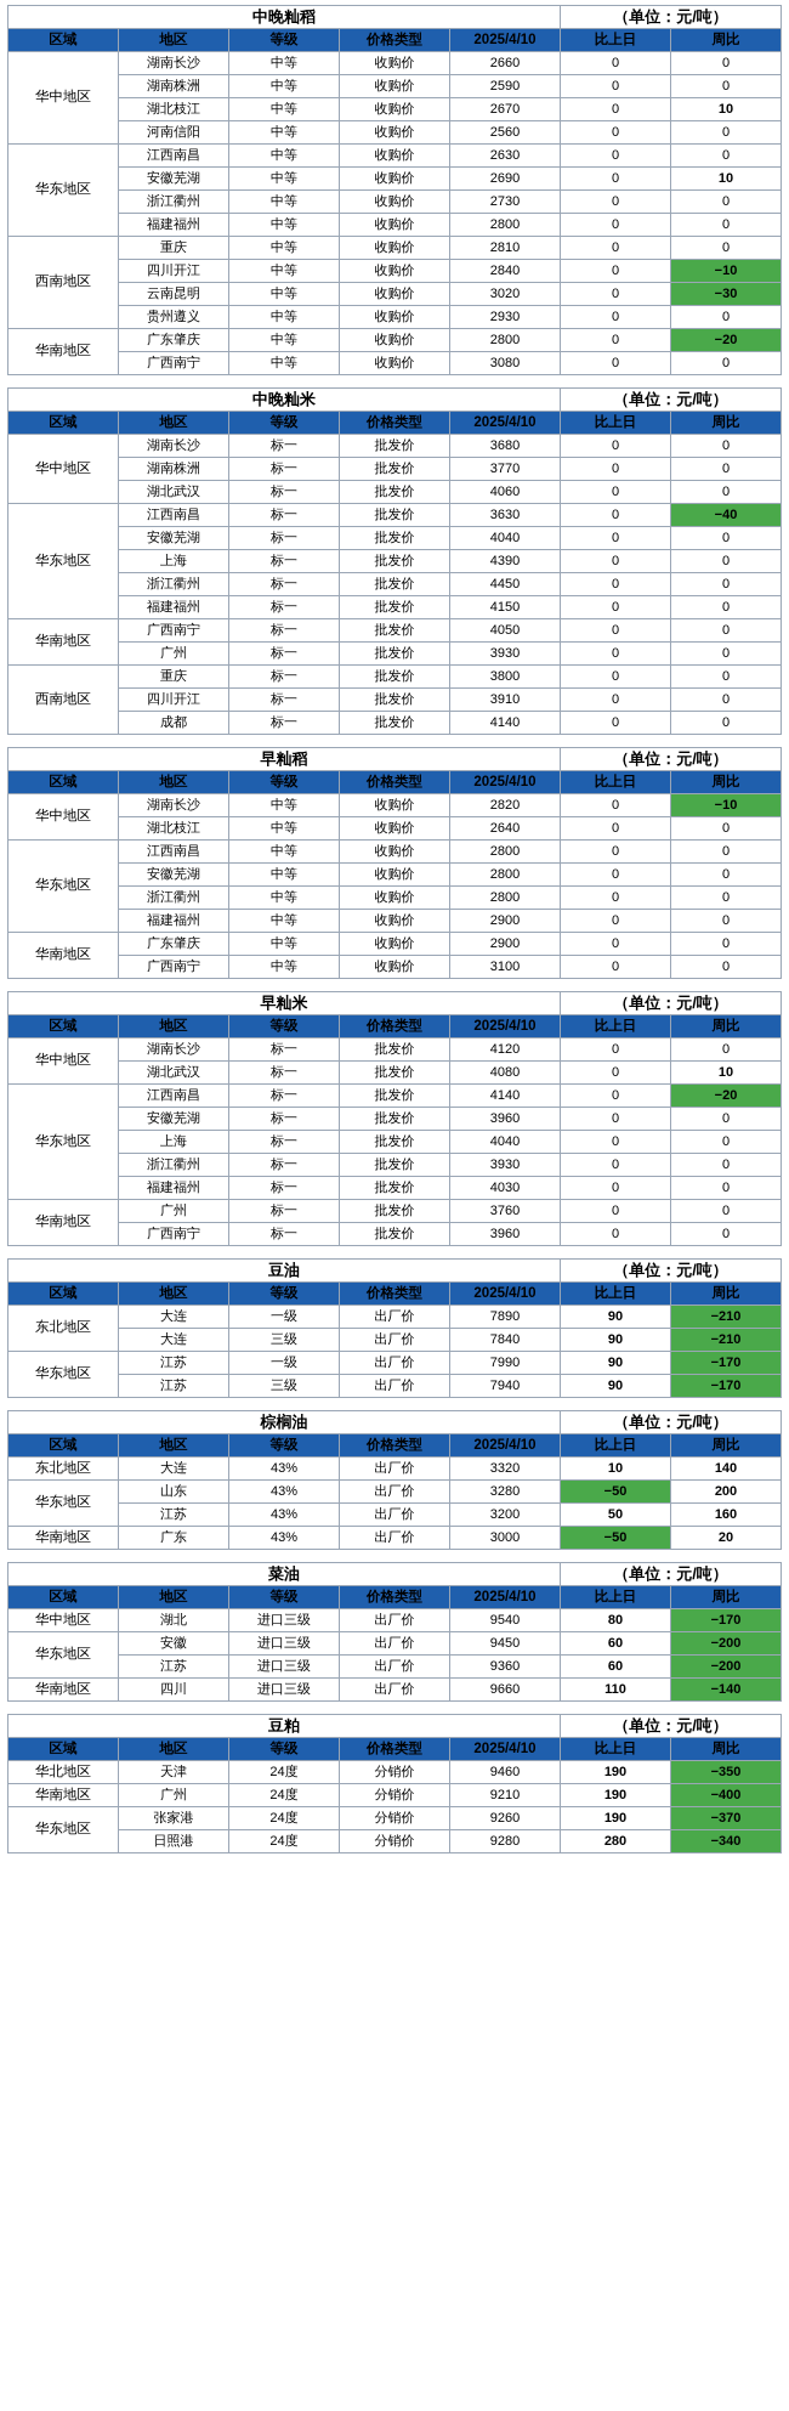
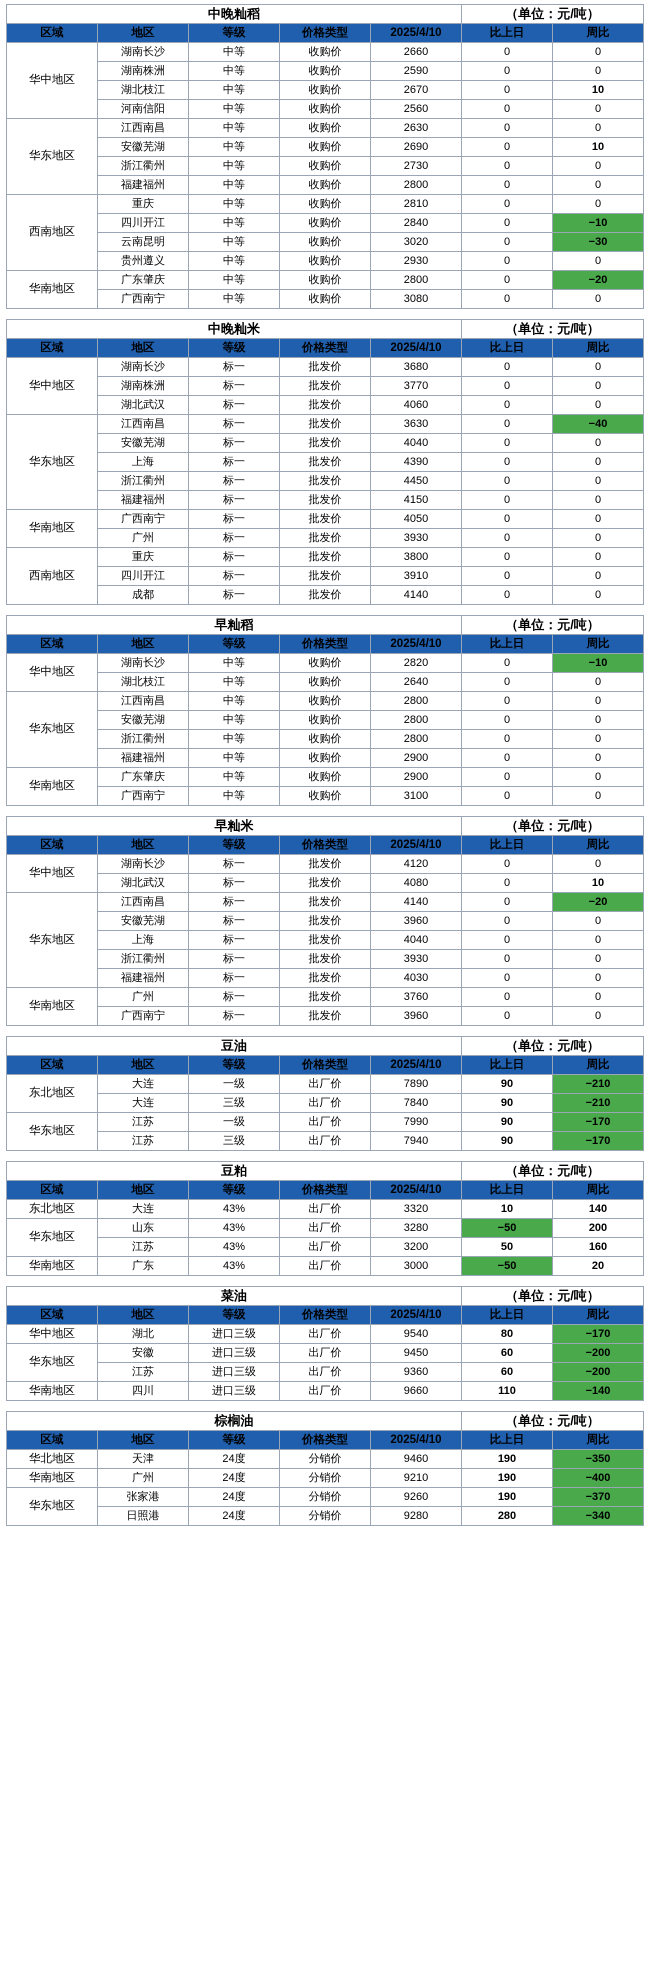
  中晚籼稻	（单位：元/吨）
  区域	地区	等级	价格类型	2025/4/10	比上日	周比
  华中地区	湖南长沙	中等	收购价	2660	0	0
  湖南株洲	中等	收购价	2590	0	0
  湖北枝江	中等	收购价	2670	0	10
  河南信阳	中等	收购价	2560	0	0
  华东地区	江西南昌	中等	收购价	2630	0	0
  安徽芜湖	中等	收购价	2690	0	10
  浙江衢州	中等	收购价	2730	0	0
  福建福州	中等	收购价	2800	0	0
  西南地区	重庆	中等	收购价	2810	0	0
  四川开江	中等	收购价	2840	0	−10
  云南昆明	中等	收购价	3020	0	−30
  贵州遵义	中等	收购价	2930	0	0
  华南地区	广东肇庆	中等	收购价	2800	0	−20
  广西南宁	中等	收购价	3080	0	0
  中晚籼米	（单位：元/吨）
  区域	地区	等级	价格类型	2025/4/10	比上日	周比
  华中地区	湖南长沙	标一	批发价	3680	0	0
  湖南株洲	标一	批发价	3770	0	0
  湖北武汉	标一	批发价	4060	0	0
  华东地区	江西南昌	标一	批发价	3630	0	−40
  安徽芜湖	标一	批发价	4040	0	0
  上海	标一	批发价	4390	0	0
  浙江衢州	标一	批发价	4450	0	0
  福建福州	标一	批发价	4150	0	0
  华南地区	广西南宁	标一	批发价	4050	0	0
  广州	标一	批发价	3930	0	0
  西南地区	重庆	标一	批发价	3800	0	0
  四川开江	标一	批发价	3910	0	0
  成都	标一	批发价	4140	0	0
  早籼稻	（单位：元/吨）
  区域	地区	等级	价格类型	2025/4/10	比上日	周比
  华中地区	湖南长沙	中等	收购价	2820	0	−10
  湖北枝江	中等	收购价	2640	0	0
  华东地区	江西南昌	中等	收购价	2800	0	0
  安徽芜湖	中等	收购价	2800	0	0
  浙江衢州	中等	收购价	2800	0	0
  福建福州	中等	收购价	2900	0	0
  华南地区	广东肇庆	中等	收购价	2900	0	0
  广西南宁	中等	收购价	3100	0	0
  早籼米	（单位：元/吨）
  区域	地区	等级	价格类型	2025/4/10	比上日	周比
  华中地区	湖南长沙	标一	批发价	4120	0	0
  湖北武汉	标一	批发价	4080	0	10
  华东地区	江西南昌	标一	批发价	4140	0	−20
  安徽芜湖	标一	批发价	3960	0	0
  上海	标一	批发价	4040	0	0
  浙江衢州	标一	批发价	3930	0	0
  福建福州	标一	批发价	4030	0	0
  华南地区	广州	标一	批发价	3760	0	0
  广西南宁	标一	批发价	3960	0	0
  豆油	（单位：元/吨）
  区域	地区	等级	价格类型	2025/4/10	比上日	周比
  东北地区	大连	一级	出厂价	7890	90	−210
  大连	三级	出厂价	7840	90	−210
  华东地区	江苏	一级	出厂价	7990	90	−170
  江苏	三级	出厂价	7940	90	−170
- 棕榈油	（单位：元/吨）
+ 豆粕	（单位：元/吨）
  区域	地区	等级	价格类型	2025/4/10	比上日	周比
  东北地区	大连	43%	出厂价	3320	10	140
  华东地区	山东	43%	出厂价	3280	−50	200
  江苏	43%	出厂价	3200	50	160
  华南地区	广东	43%	出厂价	3000	−50	20
  菜油	（单位：元/吨）
  区域	地区	等级	价格类型	2025/4/10	比上日	周比
  华中地区	湖北	进口三级	出厂价	9540	80	−170
  华东地区	安徽	进口三级	出厂价	9450	60	−200
  江苏	进口三级	出厂价	9360	60	−200
  华南地区	四川	进口三级	出厂价	9660	110	−140
- 豆粕	（单位：元/吨）
+ 棕榈油	（单位：元/吨）
  区域	地区	等级	价格类型	2025/4/10	比上日	周比
  华北地区	天津	24度	分销价	9460	190	−350
  华南地区	广州	24度	分销价	9210	190	−400
  华东地区	张家港	24度	分销价	9260	190	−370
  日照港	24度	分销价	9280	280	−340
